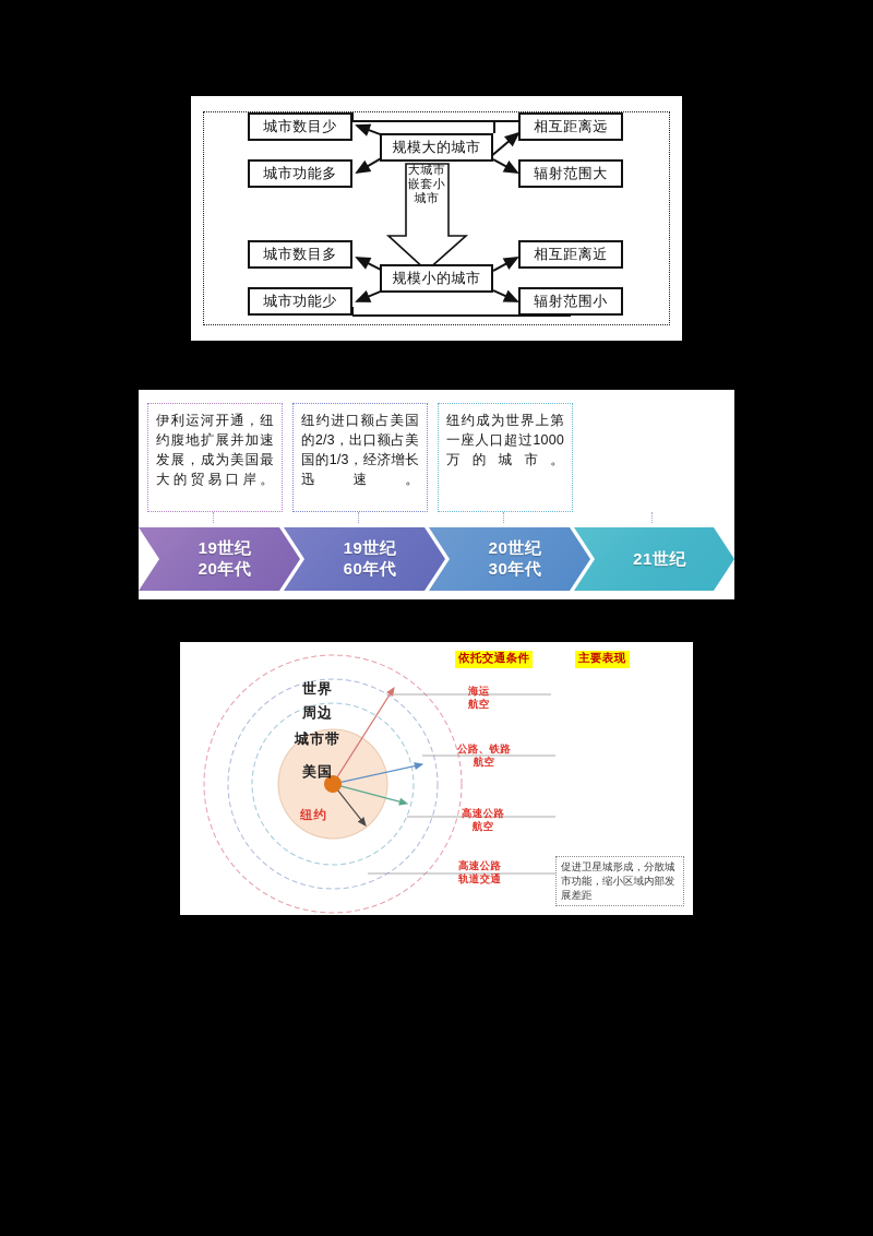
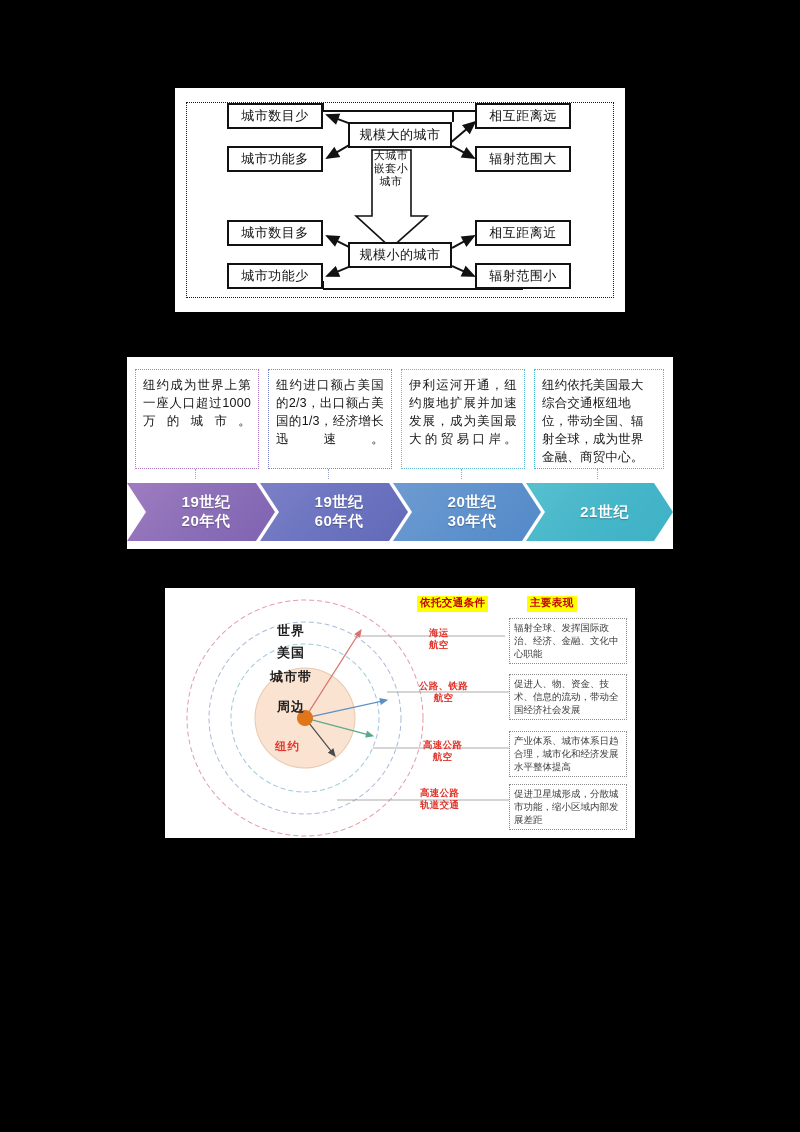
  城市数目少
  城市功能多
  城市数目多
  城市功能少
  相互距离远
  辐射范围大
  相互距离近
  辐射范围小
  规模大的城市
  规模小的城市
  大城市嵌套小城市
- 伊利运河开通，纽约腹地扩展并加速发展，成为美国最大的贸易口岸。
+ 纽约成为世界上第一座人口超过1000万的城市。
  纽约进口额占美国的2/3，出口额占美国的1/3，经济增长迅速。
- 纽约成为世界上第一座人口超过1000万的城市。
+ 伊利运河开通，纽约腹地扩展并加速发展，成为美国最大的贸易口岸。
+ 纽约依托美国最大综合交通枢纽地位，带动全国、辐射全球，成为世界金融、商贸中心。
  19世纪
  20年代
  19世纪
  60年代
  20世纪
  30年代
  21世纪
  依托交通条件
  主要表现
  世界
- 周边
+ 美国
  城市带
- 美国
+ 周边
  纽约
  海运
  航空
  公路、铁路
  航空
  高速公路
  航空
  高速公路
  轨道交通
+ 辐射全球、发挥国际政治、经济、金融、文化中心职能
+ 促进人、物、资金、技术、信息的流动，带动全国经济社会发展
+ 产业体系、城市体系日趋合理，城市化和经济发展水平整体提高
  促进卫星城形成，分散城市功能，缩小区域内部发展差距
